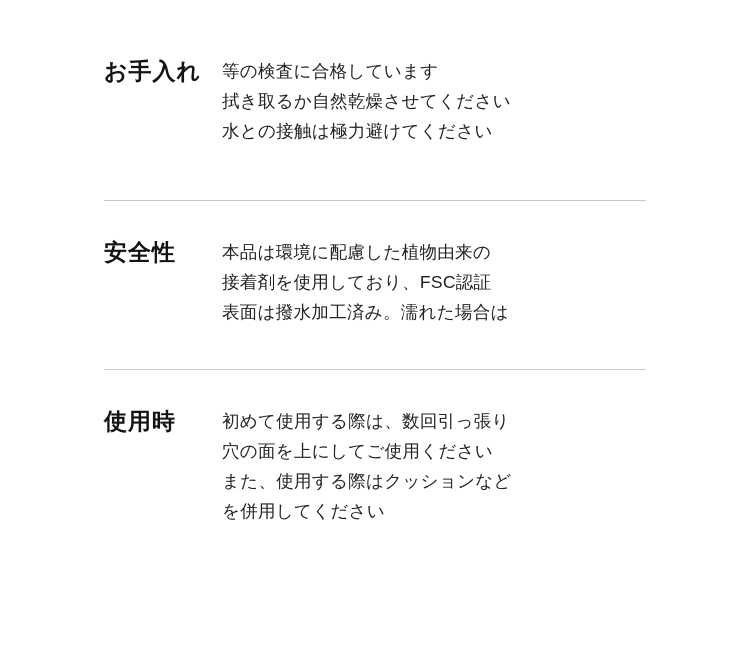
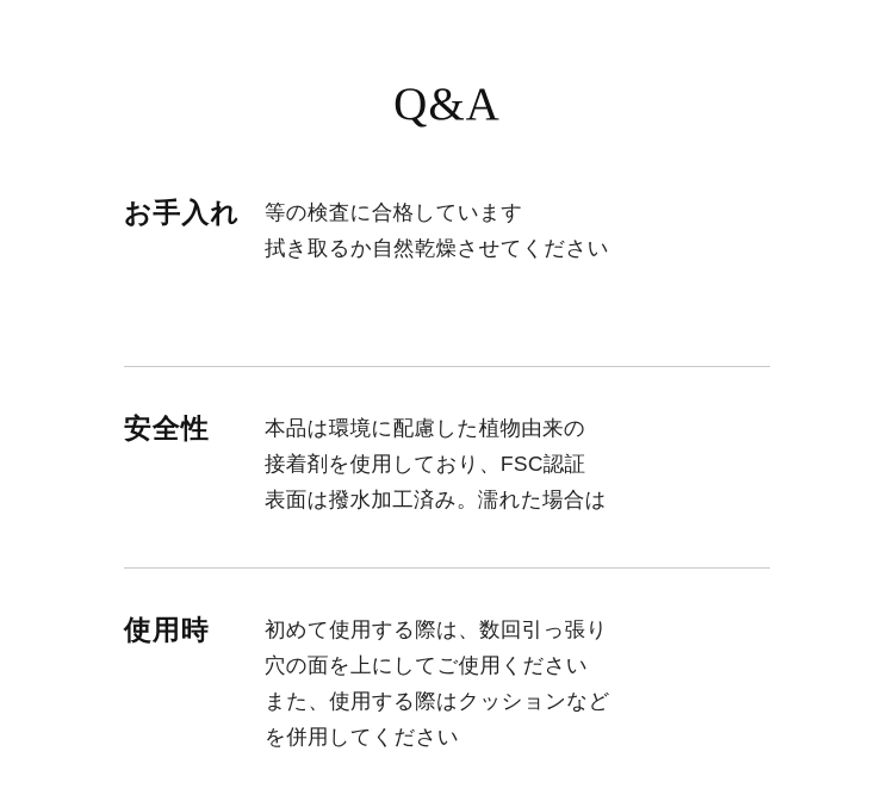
+ Q&A
  お手入れ
  等の検査に合格しています
  拭き取るか自然乾燥させてください
- 水との接触は極力避けてください
  安全性
  本品は環境に配慮した植物由来の
  接着剤を使用しており、FSC認証
  表面は撥水加工済み。濡れた場合は
  使用時
  初めて使用する際は、数回引っ張り
  穴の面を上にしてご使用ください
  また、使用する際はクッションなど
  を併用してください
